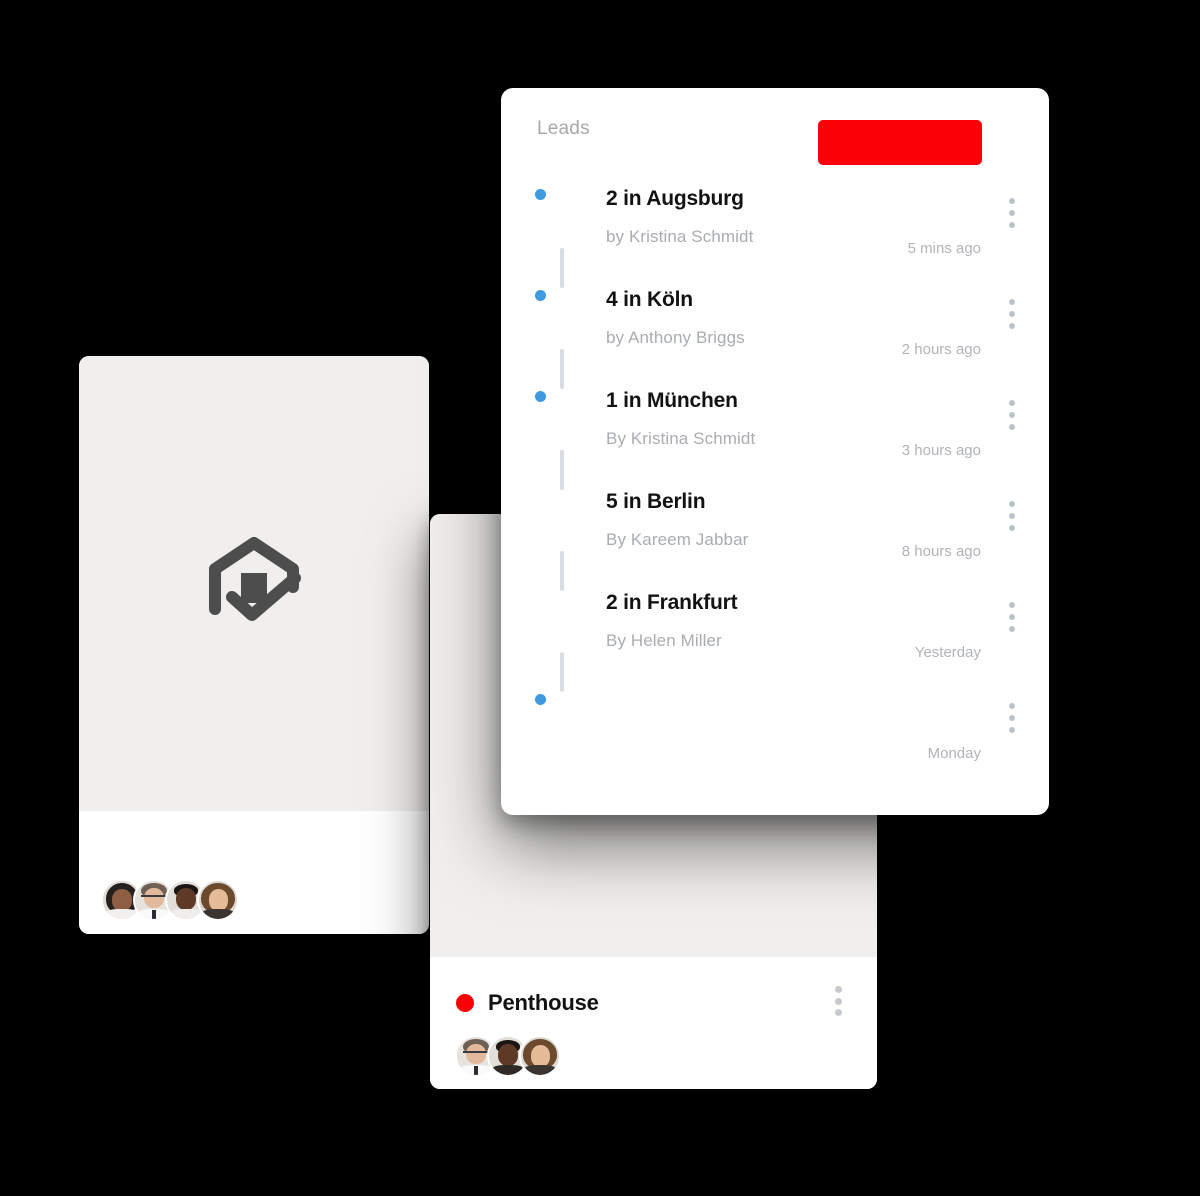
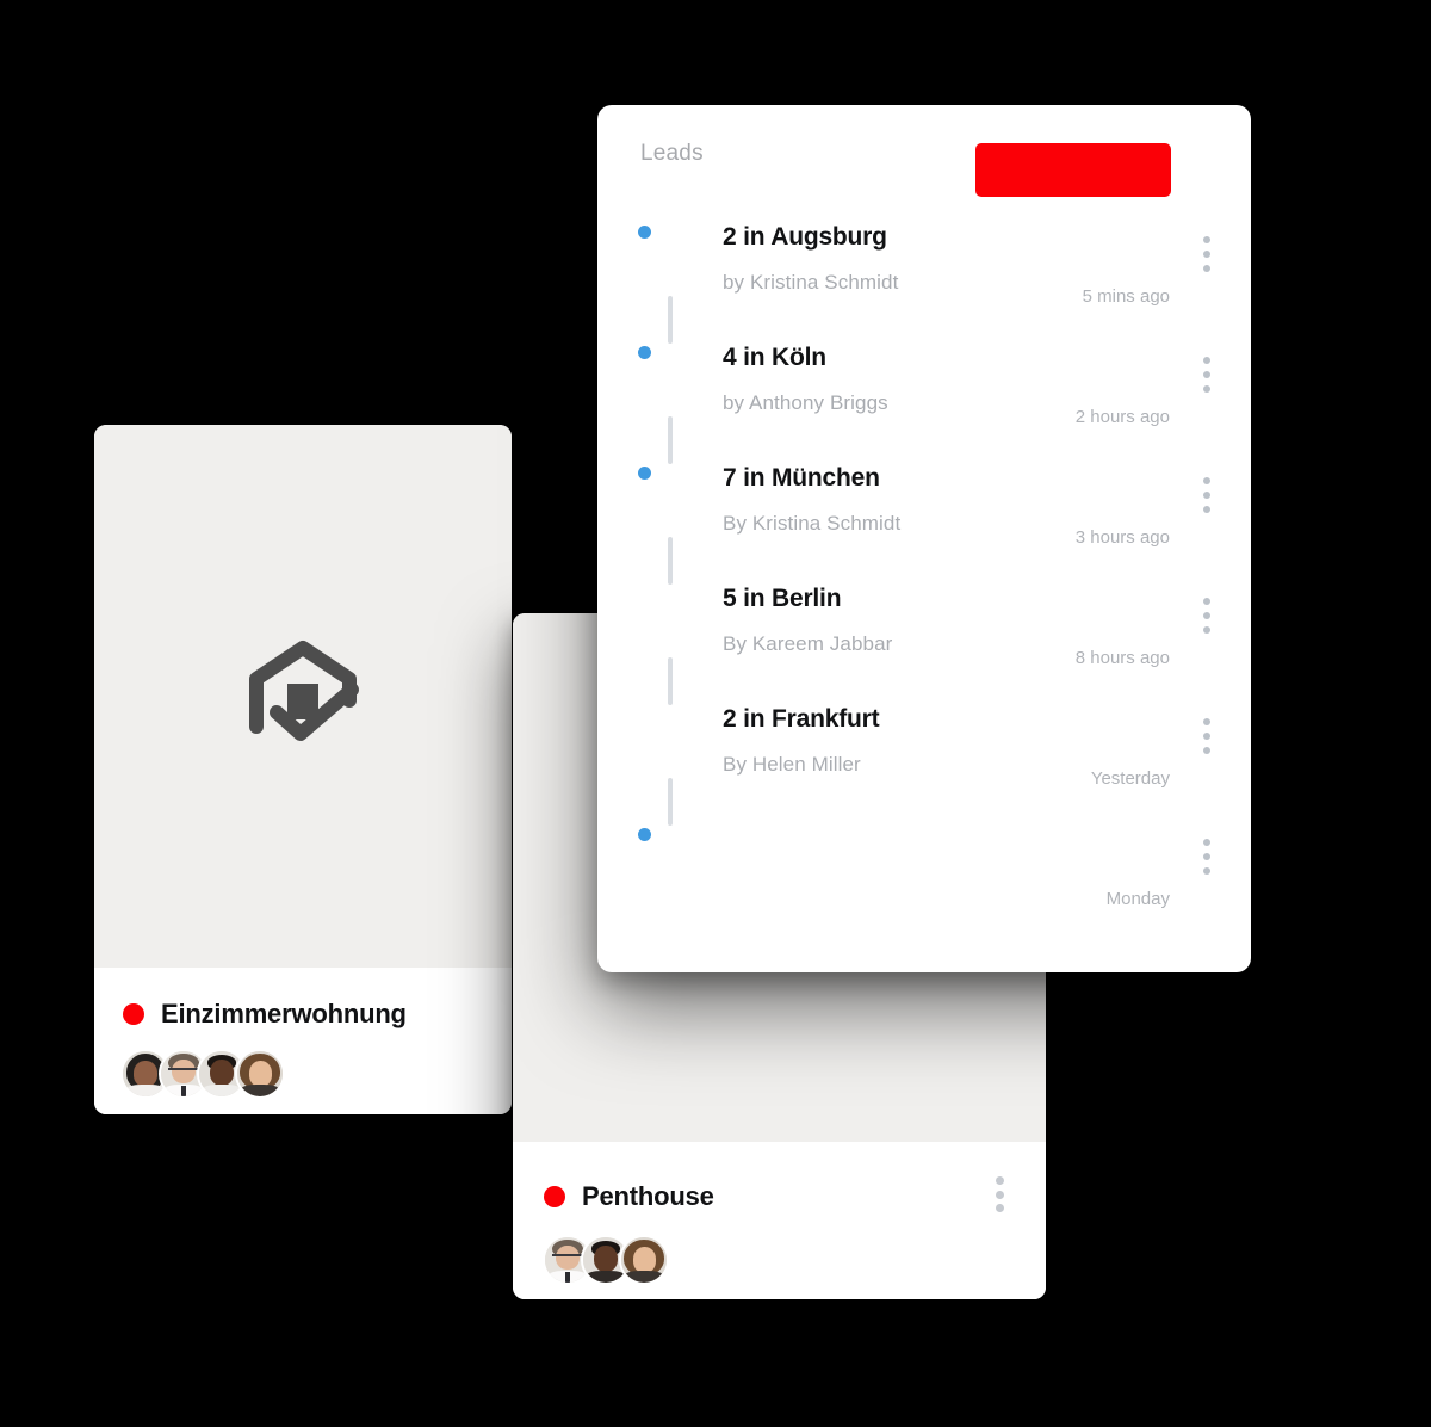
+ Einzimmerwohnung
  Penthouse
  Leads
  2 in Augsburg
  by Kristina Schmidt
  5 mins ago
  4 in Köln
  by Anthony Briggs
  2 hours ago
- 1 in München
+ 7 in München
  By Kristina Schmidt
  3 hours ago
  5 in Berlin
  By Kareem Jabbar
  8 hours ago
  2 in Frankfurt
  By Helen Miller
  Yesterday
  Monday
